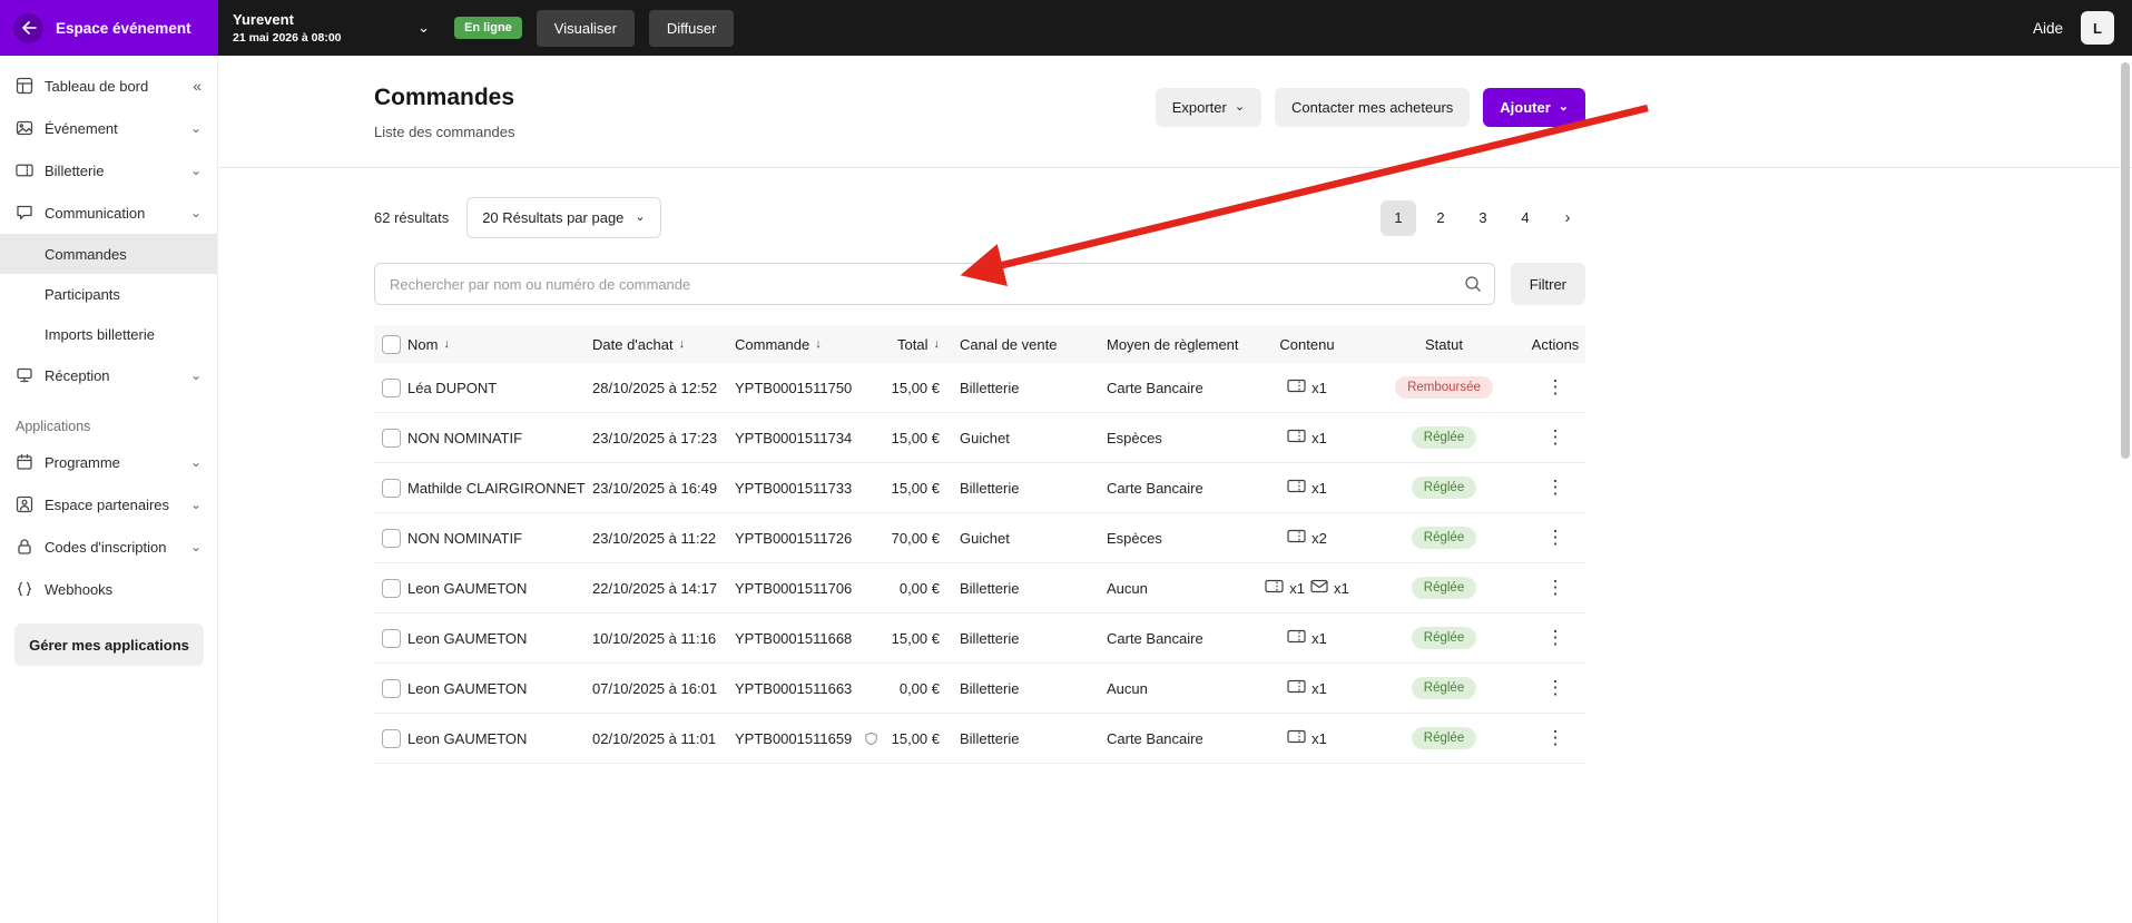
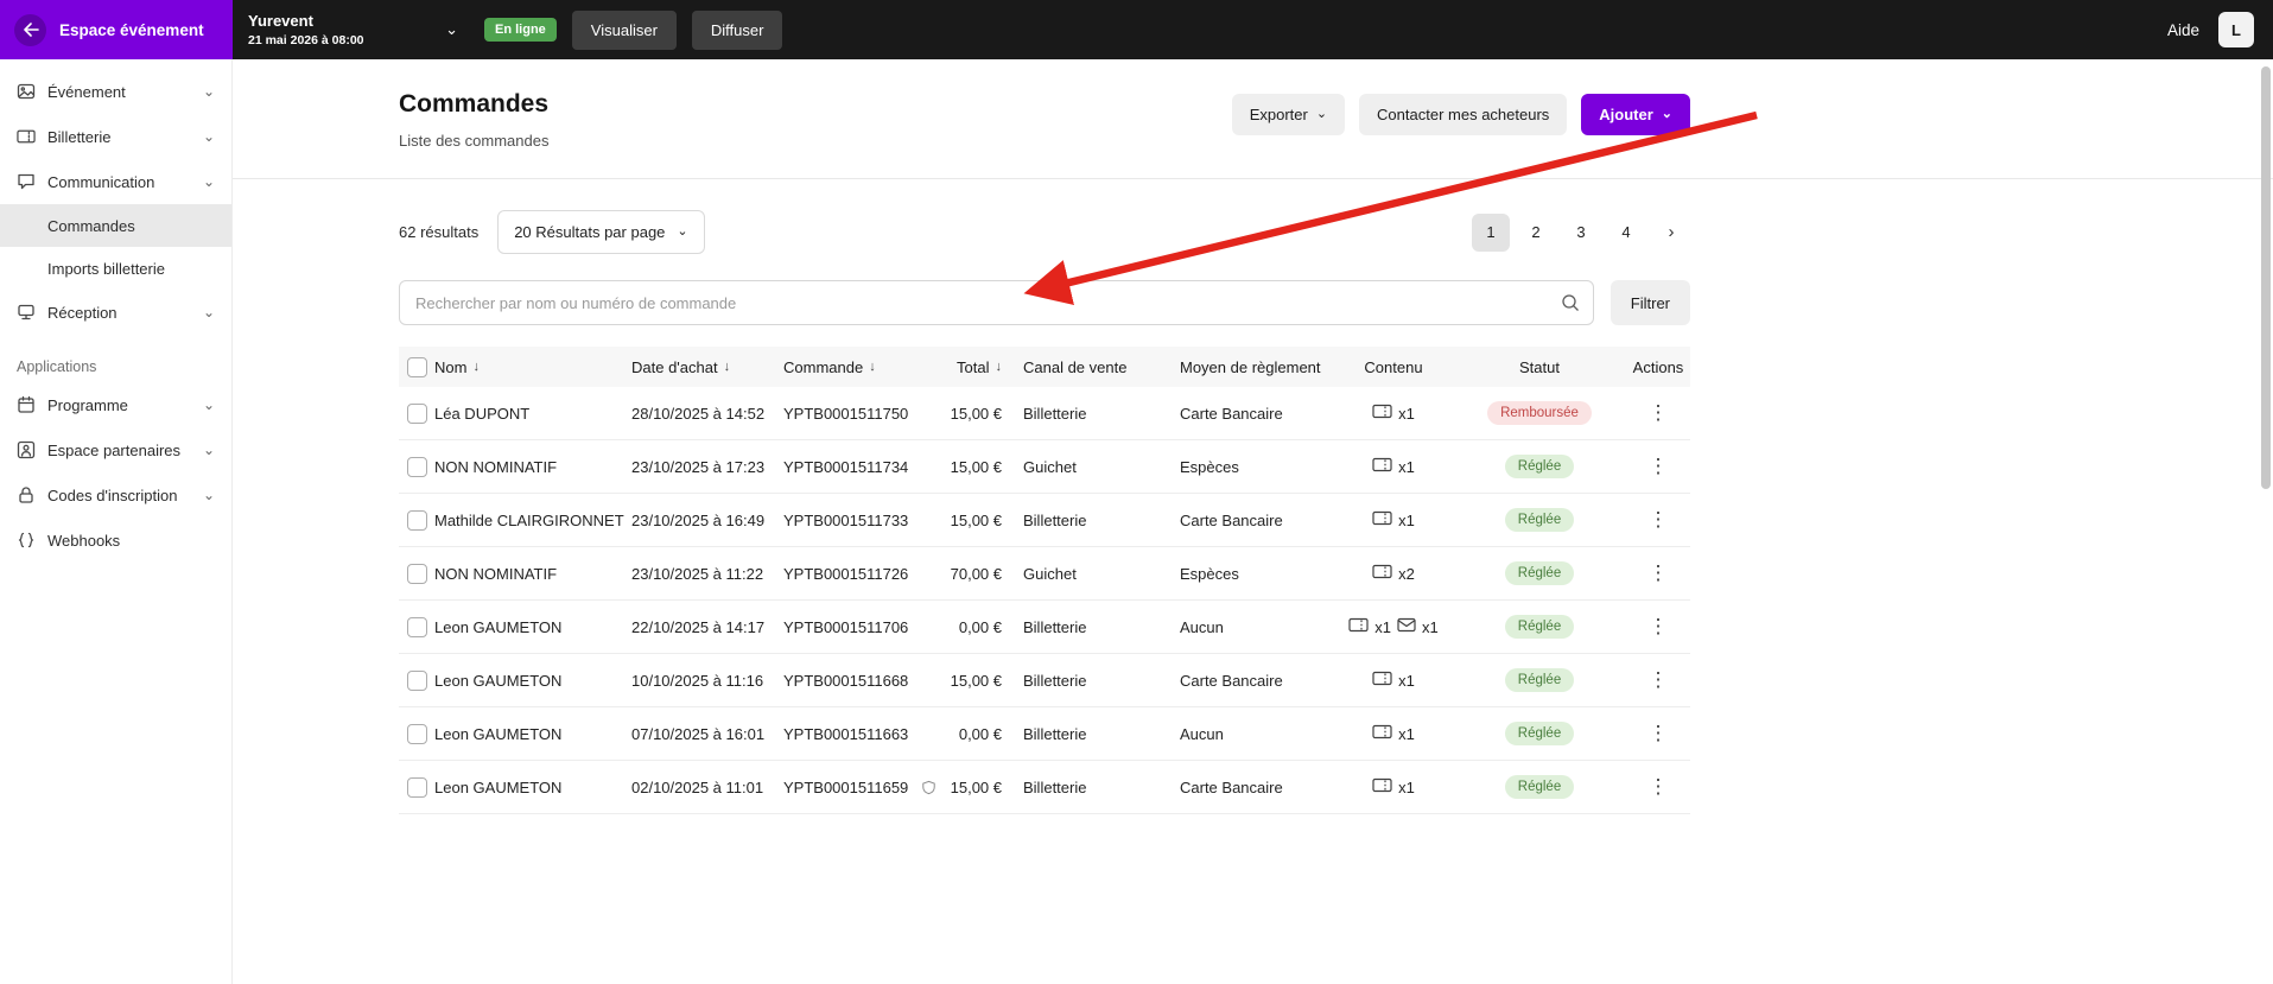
  Espace événement
  Yurevent
  21 mai 2026 à 08:00
  ⌄
  En ligne
  Visualiser
  Diffuser
  Aide
  L
- Tableau de bord
- «
  Événement
  ⌄
  Billetterie
  ⌄
  Communication
  ⌄
  Commandes
- Participants
  Imports billetterie
  Réception
  ⌄
  Applications
  Programme
  ⌄
  Espace partenaires
  ⌄
  Codes d'inscription
  ⌄
  Webhooks
- Gérer mes applications
  Commandes
  Liste des commandes
  Exporter
  ⌄
  Contacter mes acheteurs
  Ajouter
  ⌄
  62 résultats
  20 Résultats par page
  ⌄
  1
  2
  3
  4
  ›
  Rechercher par nom ou numéro de commande
  Filtrer
  Nom
  ↓
  Date d'achat
  ↓
  Commande
  ↓
  Total
  ↓
  Canal de vente
  Moyen de règlement
  Contenu
  Statut
  Actions
  Léa DUPONT
- 28/10/2025 à 12:52
+ 28/10/2025 à 14:52
  YPTB0001511750
  15,00 €
  Billetterie
  Carte Bancaire
  x1
  Remboursée
  ⋮
  NON NOMINATIF
  23/10/2025 à 17:23
  YPTB0001511734
  15,00 €
  Guichet
  Espèces
  x1
  Réglée
  ⋮
  Mathilde CLAIRGIRONNET
  23/10/2025 à 16:49
  YPTB0001511733
  15,00 €
  Billetterie
  Carte Bancaire
  x1
  Réglée
  ⋮
  NON NOMINATIF
  23/10/2025 à 11:22
  YPTB0001511726
  70,00 €
  Guichet
  Espèces
  x2
  Réglée
  ⋮
  Leon GAUMETON
  22/10/2025 à 14:17
  YPTB0001511706
  0,00 €
  Billetterie
  Aucun
  x1
  x1
  Réglée
  ⋮
  Leon GAUMETON
  10/10/2025 à 11:16
  YPTB0001511668
  15,00 €
  Billetterie
  Carte Bancaire
  x1
  Réglée
  ⋮
  Leon GAUMETON
  07/10/2025 à 16:01
  YPTB0001511663
  0,00 €
  Billetterie
  Aucun
  x1
  Réglée
  ⋮
  Leon GAUMETON
  02/10/2025 à 11:01
  YPTB0001511659
  15,00 €
  Billetterie
  Carte Bancaire
  x1
  Réglée
  ⋮
